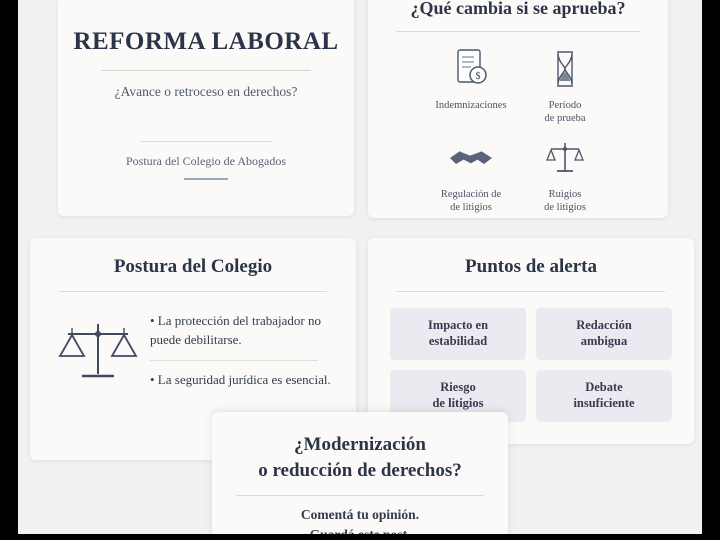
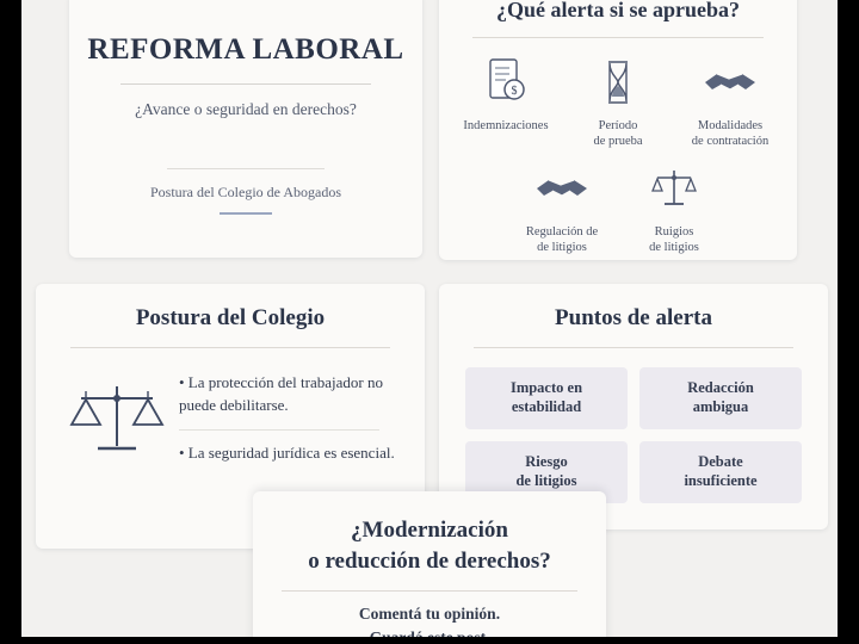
  REFORMA LABORAL
- ¿Avance o retroceso en derechos?
+ ¿Avance o seguridad en derechos?
  Postura del Colegio de Abogados
- ¿Qué cambia si se aprueba?
+ ¿Qué alerta si se aprueba?
  $
  Indemnizaciones
  Período
  de prueba
+ Modalidades
+ de contratación
  Regulación de
  de litigios
  Ruigios
  de litigios
  Postura del Colegio
  • La protección del trabajador no puede debilitarse.
  • La seguridad jurídica es esencial.
  Puntos de alerta
  Impacto en
  estabilidad
  Redacción
  ambigua
  Riesgo
  de litigios
  Debate
  insuficiente
  ¿Modernización
  o reducción de derechos?
  Comentá tu opinión.
